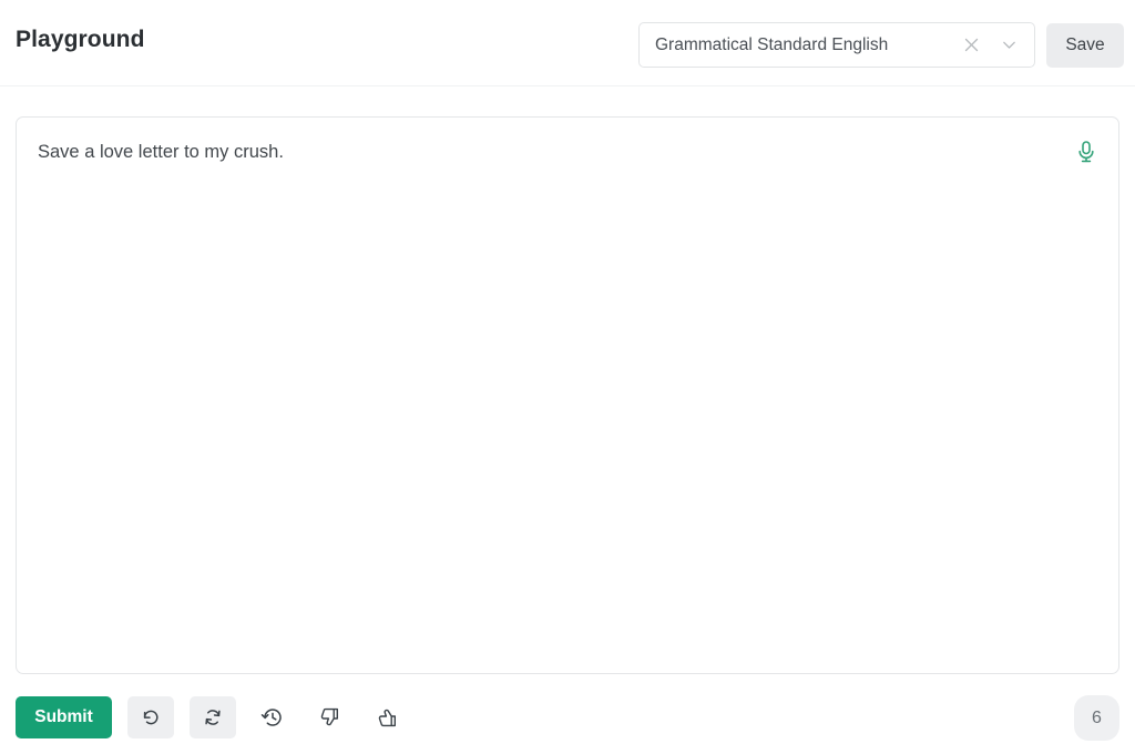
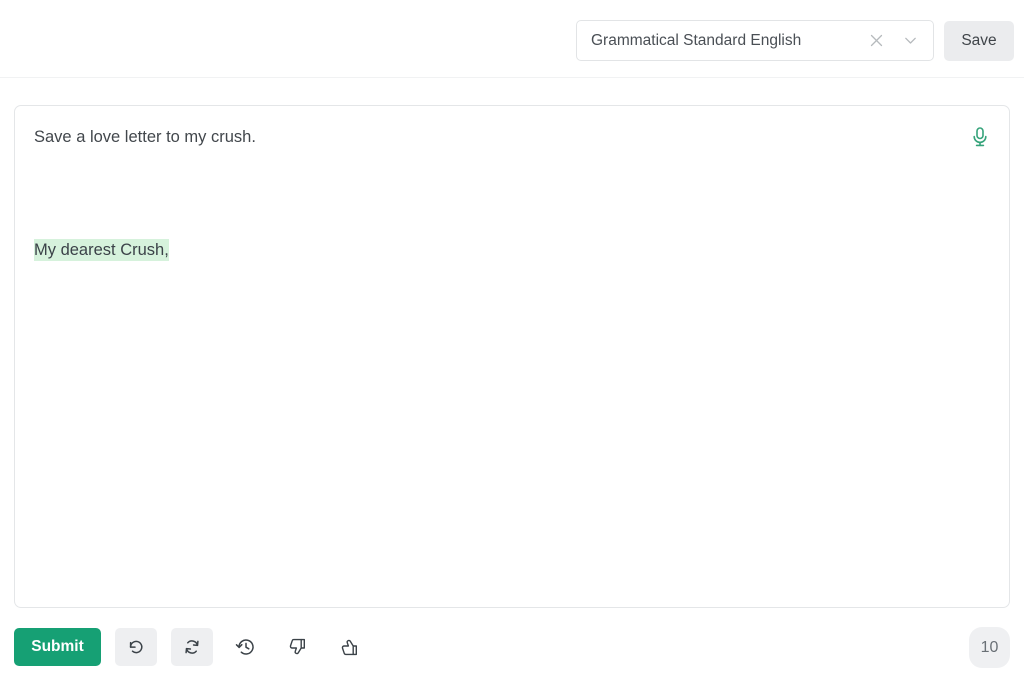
- Playground
  Grammatical Standard English
  Save
  Save a love letter to my crush.
+ My dearest Crush,
  Submit
- 6
+ 10
